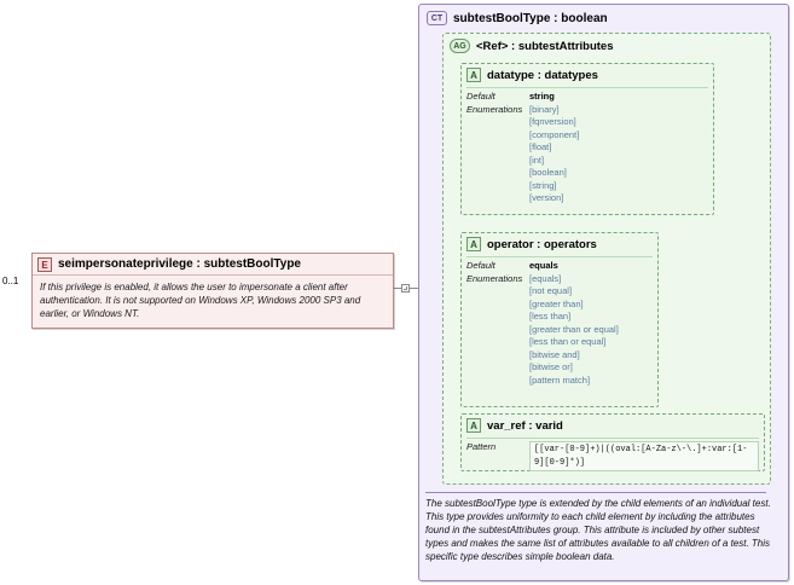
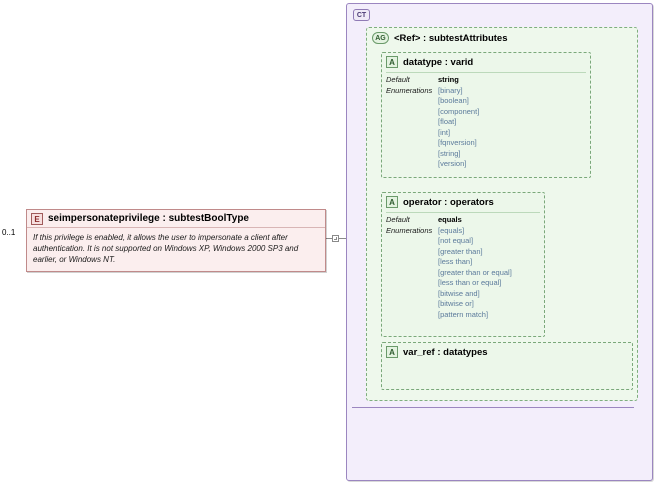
  E
  seimpersonateprivilege : subtestBoolType
  If this privilege is enabled, it allows the user to impersonate a client after authentication. It is not supported on Windows XP, Windows 2000 SP3 and earlier, or Windows NT.
  0..1
- subtestBoolType : boolean
  <Ref> : subtestAttributes
  A
- datatype : datatypes
+ datatype : varid
  Default
  string
  Enumerations
  [binary]
- [fqnversion]
+ [boolean]
  [component]
  [float]
  [int]
- [boolean]
+ [fqnversion]
  [string]
  [version]
  A
  operator : operators
  Default
  equals
  Enumerations
  [equals]
  [not equal]
  [greater than]
  [less than]
  [greater than or equal]
  [less than or equal]
  [bitwise and]
  [bitwise or]
  [pattern match]
  A
- var_ref : varid
+ var_ref : datatypes
- Pattern
- [[var-[0-9]+)|((oval:[A-Za-z\-\.]+:var:[1-9][0-9]*)]
- The subtestBoolType type is extended by the child elements of an individual test. This type provides uniformity to each child element by including the attributes found in the subtestAttributes group. This attribute is included by other subtest types and makes the same list of attributes available to all children of a test. This specific type describes simple boolean data.
